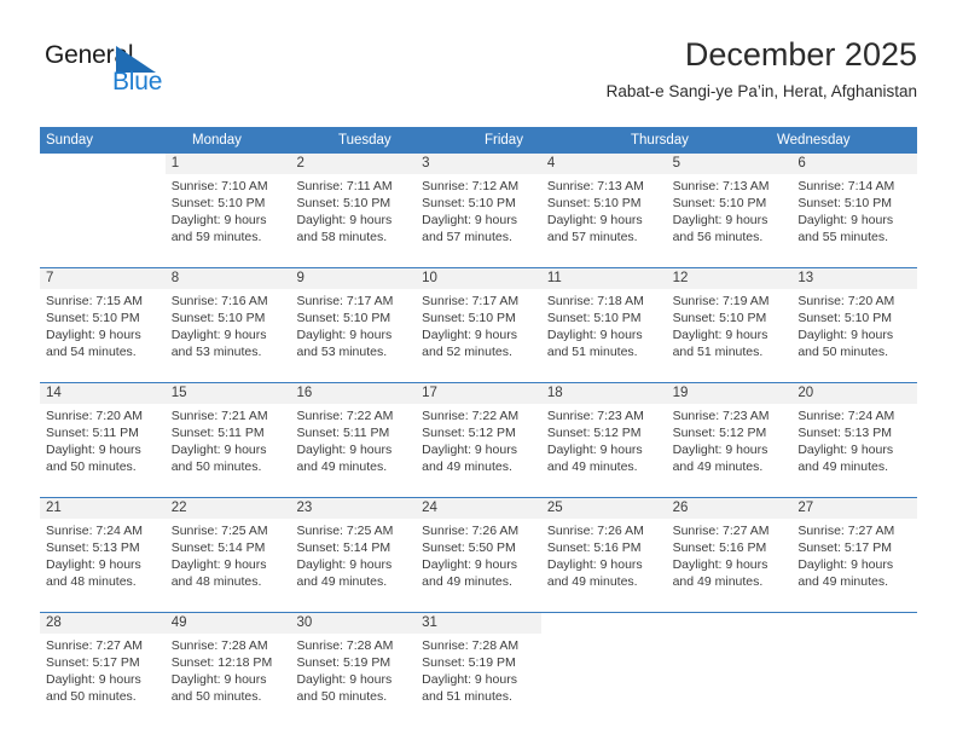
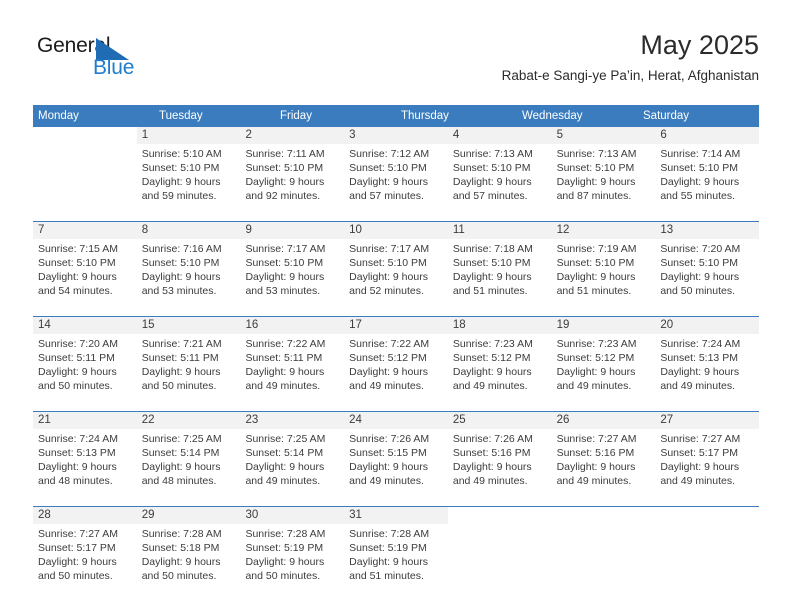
  Generl
  Blue
- December 2025
+ May 2025
  Rabat-e Sangi-ye Pa’in, Herat, Afghanistan
- Sunday
  Monday
  Tuesday
  Friday
  Thursday
  Wednesday
+ Saturday
  1
- Sunrise: 7:10 AM
+ Sunrise: 5:10 AM
  Sunset: 5:10 PM
  Daylight: 9 hours
  and 59 minutes.
  2
  Sunrise: 7:11 AM
  Sunset: 5:10 PM
  Daylight: 9 hours
- and 58 minutes.
+ and 92 minutes.
  3
  Sunrise: 7:12 AM
  Sunset: 5:10 PM
  Daylight: 9 hours
  and 57 minutes.
  4
  Sunrise: 7:13 AM
  Sunset: 5:10 PM
  Daylight: 9 hours
  and 57 minutes.
  5
  Sunrise: 7:13 AM
  Sunset: 5:10 PM
  Daylight: 9 hours
- and 56 minutes.
+ and 87 minutes.
  6
  Sunrise: 7:14 AM
  Sunset: 5:10 PM
  Daylight: 9 hours
  and 55 minutes.
  7
  Sunrise: 7:15 AM
  Sunset: 5:10 PM
  Daylight: 9 hours
  and 54 minutes.
  8
  Sunrise: 7:16 AM
  Sunset: 5:10 PM
  Daylight: 9 hours
  and 53 minutes.
  9
  Sunrise: 7:17 AM
  Sunset: 5:10 PM
  Daylight: 9 hours
  and 53 minutes.
  10
  Sunrise: 7:17 AM
  Sunset: 5:10 PM
  Daylight: 9 hours
  and 52 minutes.
  11
  Sunrise: 7:18 AM
  Sunset: 5:10 PM
  Daylight: 9 hours
  and 51 minutes.
  12
  Sunrise: 7:19 AM
  Sunset: 5:10 PM
  Daylight: 9 hours
  and 51 minutes.
  13
  Sunrise: 7:20 AM
  Sunset: 5:10 PM
  Daylight: 9 hours
  and 50 minutes.
  14
  Sunrise: 7:20 AM
  Sunset: 5:11 PM
  Daylight: 9 hours
  and 50 minutes.
  15
  Sunrise: 7:21 AM
  Sunset: 5:11 PM
  Daylight: 9 hours
  and 50 minutes.
  16
  Sunrise: 7:22 AM
  Sunset: 5:11 PM
  Daylight: 9 hours
  and 49 minutes.
  17
  Sunrise: 7:22 AM
  Sunset: 5:12 PM
  Daylight: 9 hours
  and 49 minutes.
  18
  Sunrise: 7:23 AM
  Sunset: 5:12 PM
  Daylight: 9 hours
  and 49 minutes.
  19
  Sunrise: 7:23 AM
  Sunset: 5:12 PM
  Daylight: 9 hours
  and 49 minutes.
  20
  Sunrise: 7:24 AM
  Sunset: 5:13 PM
  Daylight: 9 hours
  and 49 minutes.
  21
  Sunrise: 7:24 AM
  Sunset: 5:13 PM
  Daylight: 9 hours
  and 48 minutes.
  22
  Sunrise: 7:25 AM
  Sunset: 5:14 PM
  Daylight: 9 hours
  and 48 minutes.
  23
  Sunrise: 7:25 AM
  Sunset: 5:14 PM
  Daylight: 9 hours
  and 49 minutes.
  24
  Sunrise: 7:26 AM
- Sunset: 5:50 PM
+ Sunset: 5:15 PM
  Daylight: 9 hours
  and 49 minutes.
  25
  Sunrise: 7:26 AM
  Sunset: 5:16 PM
  Daylight: 9 hours
  and 49 minutes.
  26
  Sunrise: 7:27 AM
  Sunset: 5:16 PM
  Daylight: 9 hours
  and 49 minutes.
  27
  Sunrise: 7:27 AM
  Sunset: 5:17 PM
  Daylight: 9 hours
  and 49 minutes.
  28
  Sunrise: 7:27 AM
  Sunset: 5:17 PM
  Daylight: 9 hours
  and 50 minutes.
- 49
+ 29
  Sunrise: 7:28 AM
- Sunset: 12:18 PM
+ Sunset: 5:18 PM
  Daylight: 9 hours
  and 50 minutes.
  30
  Sunrise: 7:28 AM
  Sunset: 5:19 PM
  Daylight: 9 hours
  and 50 minutes.
  31
  Sunrise: 7:28 AM
  Sunset: 5:19 PM
  Daylight: 9 hours
  and 51 minutes.
